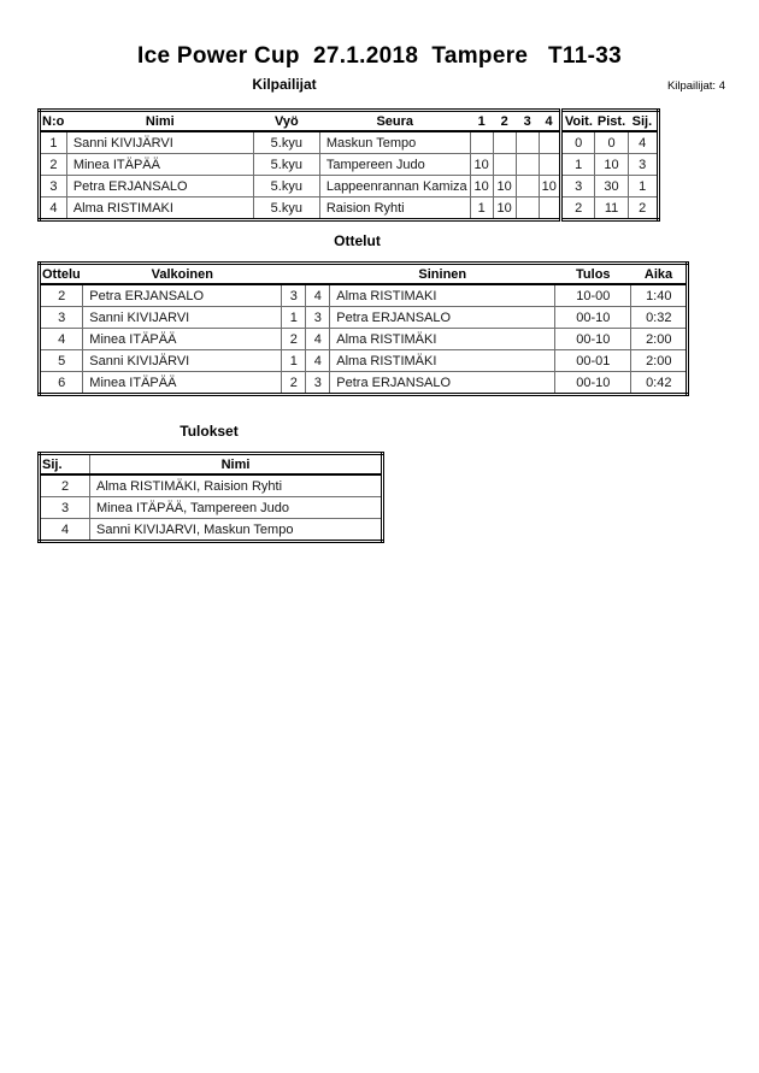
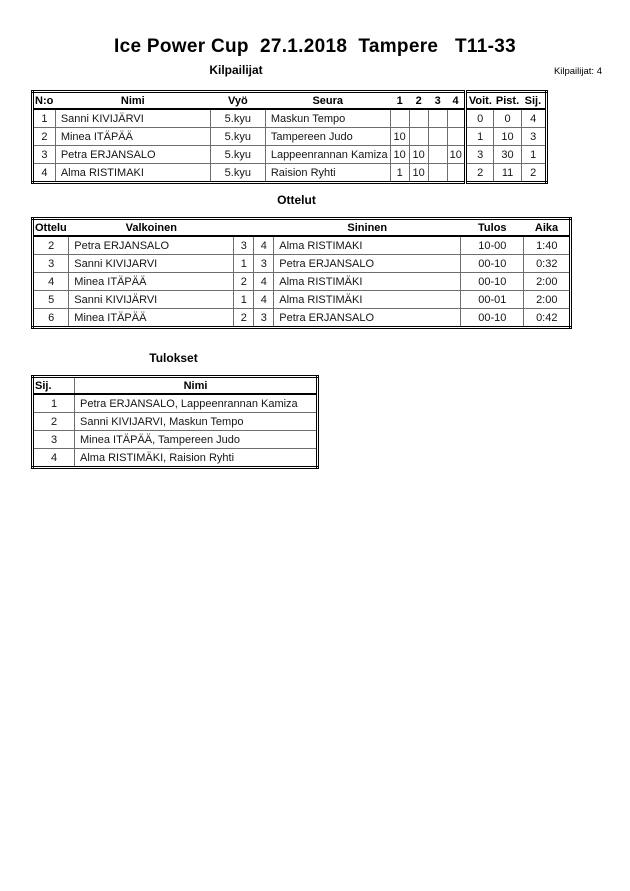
  Ice Power Cup 27.1.2018 Tampere T11-33
  Kilpailijat
  Kilpailijat: 4
  N:o	Nimi	Vyö	Seura	1	2	3	4	Voit.	Pist.	Sij.
  1	Sanni KIVIJÄRVI	5.kyu	Maskun Tempo					0	0	4
  2	Minea ITÄPÄÄ	5.kyu	Tampereen Judo	10				1	10	3
  3	Petra ERJANSALO	5.kyu	Lappeenrannan Kamiza	10	10		10	3	30	1
  4	Alma RISTIMAKI	5.kyu	Raision Ryhti	1	10			2	11	2
  Ottelut
  Ottelu	Valkoinen			Sininen	Tulos	Aika
  2	Petra ERJANSALO	3	4	Alma RISTIMAKI	10-00	1:40
  3	Sanni KIVIJARVI	1	3	Petra ERJANSALO	00-10	0:32
  4	Minea ITÄPÄÄ	2	4	Alma RISTIMÄKI	00-10	2:00
  5	Sanni KIVIJÄRVI	1	4	Alma RISTIMÄKI	00-01	2:00
  6	Minea ITÄPÄÄ	2	3	Petra ERJANSALO	00-10	0:42
  Tulokset
  Sij.	Nimi
+ 1	Petra ERJANSALO, Lappeenrannan Kamiza
- 2	Alma RISTIMÄKI, Raision Ryhti
+ 2	Sanni KIVIJARVI, Maskun Tempo
  3	Minea ITÄPÄÄ, Tampereen Judo
- 4	Sanni KIVIJARVI, Maskun Tempo
+ 4	Alma RISTIMÄKI, Raision Ryhti
